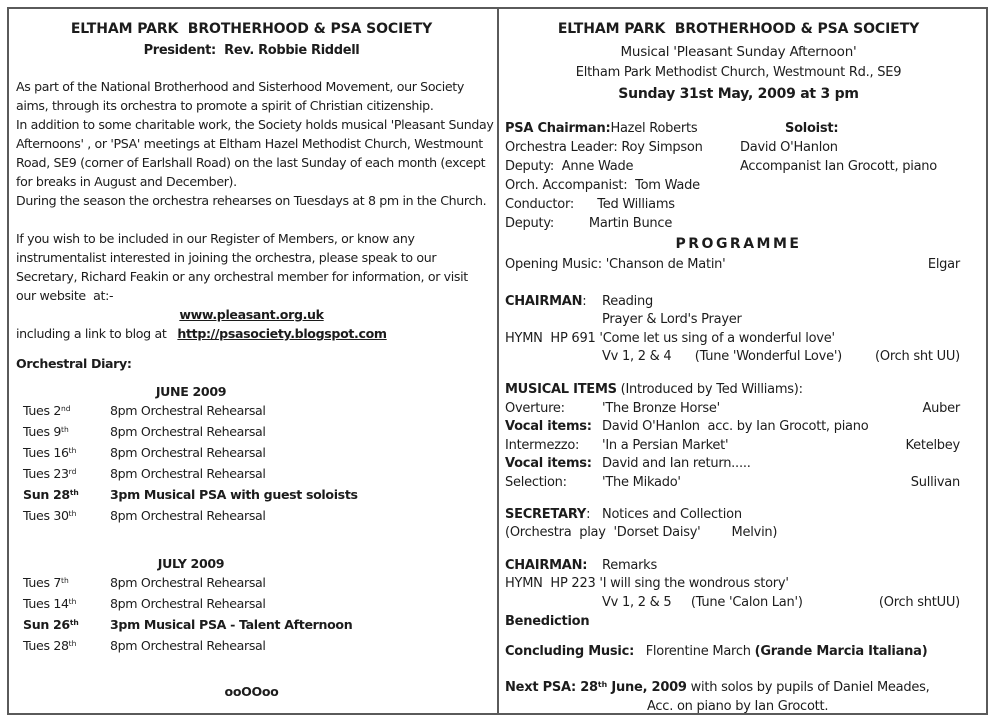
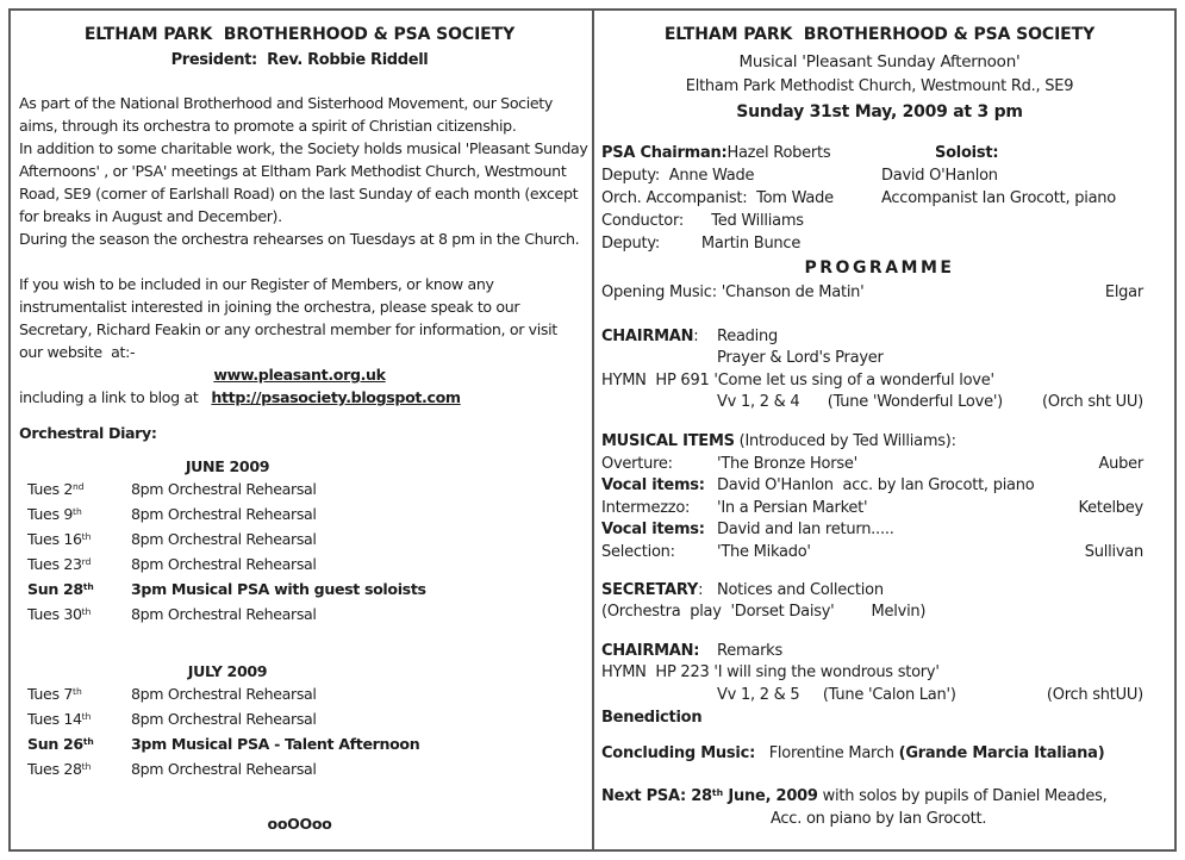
  ELTHAM PARK BROTHERHOOD & PSA SOCIETY
  President: Rev. Robbie Riddell
  As part of the National Brotherhood and Sisterhood Movement, our Society
  aims, through its orchestra to promote a spirit of Christian citizenship.
  In addition to some charitable work, the Society holds musical 'Pleasant Sunday
- Afternoons' , or 'PSA' meetings at Eltham Hazel Methodist Church, Westmount
+ Afternoons' , or 'PSA' meetings at Eltham Park Methodist Church, Westmount
  Road, SE9 (corner of Earlshall Road) on the last Sunday of each month (except
  for breaks in August and December).
  During the season the orchestra rehearses on Tuesdays at 8 pm in the Church.
  If you wish to be included in our Register of Members, or know any
  instrumentalist interested in joining the orchestra, please speak to our
  Secretary, Richard Feakin or any orchestral member for information, or visit
  our website at:-
  www.pleasant.org.uk
  including a link to blog at http://psasociety.blogspot.com
  Orchestral Diary:
  JUNE 2009
  Tues 2nd
  8pm Orchestral Rehearsal
  Tues 9th
  8pm Orchestral Rehearsal
  Tues 16th
  8pm Orchestral Rehearsal
  Tues 23rd
  8pm Orchestral Rehearsal
  Sun 28th
  3pm Musical PSA with guest soloists
  Tues 30th
  8pm Orchestral Rehearsal
  JULY 2009
  Tues 7th
  8pm Orchestral Rehearsal
  Tues 14th
  8pm Orchestral Rehearsal
  Sun 26th
  3pm Musical PSA - Talent Afternoon
  Tues 28th
  8pm Orchestral Rehearsal
  ooOOoo
  ELTHAM PARK BROTHERHOOD & PSA SOCIETY
  Musical 'Pleasant Sunday Afternoon'
  Eltham Park Methodist Church, Westmount Rd., SE9
  Sunday 31st May, 2009 at 3 pm
  PSA Chairman:Hazel Roberts
- Orchestra Leader: Roy Simpson
  Deputy: Anne Wade
  Orch. Accompanist: Tom Wade
  Conductor: Ted Williams
  Deputy: Martin Bunce
  Soloist:
  David O'Hanlon
  Accompanist Ian Grocott, piano
  PROGRAMME
  Opening Music: 'Chanson de Matin'
  Elgar
  CHAIRMAN:
  Reading
  Prayer & Lord's Prayer
  HYMN HP 691 'Come let us sing of a wonderful love'
  Vv 1, 2 & 4 (Tune 'Wonderful Love')
  (Orch sht UU)
  MUSICAL ITEMS (Introduced by Ted Williams):
  Overture:
  'The Bronze Horse'
  Auber
  Vocal items:
  David O'Hanlon acc. by Ian Grocott, piano
  Intermezzo:
  'In a Persian Market'
  Ketelbey
  Vocal items:
  David and Ian return.....
  Selection:
  'The Mikado'
  Sullivan
  SECRETARY:
  Notices and Collection
  (Orchestra play 'Dorset Daisy' Melvin)
  CHAIRMAN:
  Remarks
  HYMN HP 223 'I will sing the wondrous story'
  Vv 1, 2 & 5 (Tune 'Calon Lan')
  (Orch shtUU)
  Benediction
  Concluding Music: Florentine March (Grande Marcia Italiana)
  Next PSA: 28th June, 2009 with solos by pupils of Daniel Meades,
  Acc. on piano by Ian Grocott.
